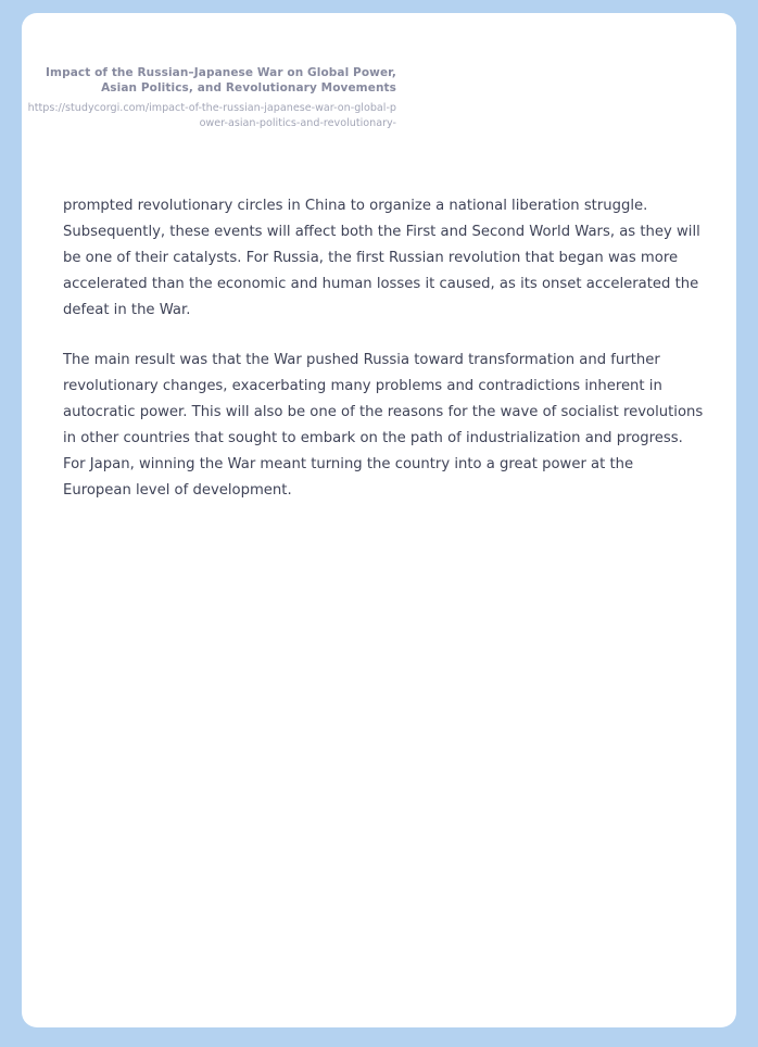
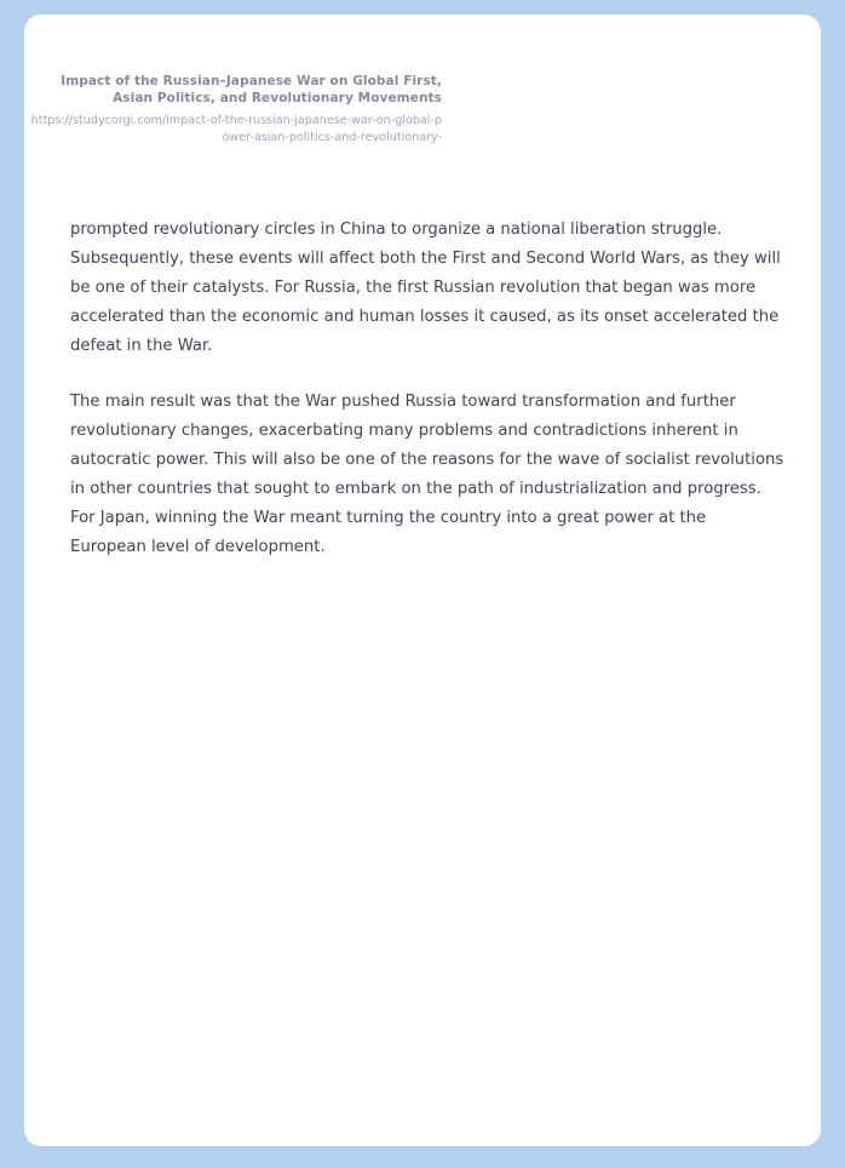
- Impact of the Russian–Japanese War on Global Power, Asian Politics, and Revolutionary Movements
+ Impact of the Russian–Japanese War on Global First, Asian Politics, and Revolutionary Movements
  https://studycorgi.com/impact-of-the-russian-japanese-war-on-global-power-asian-politics-and-revolutionary-
  prompted revolutionary circles in China to organize a national liberation struggle. Subsequently, these events will affect both the First and Second World Wars, as they will be one of their catalysts. For Russia, the first Russian revolution that began was more accelerated than the economic and human losses it caused, as its onset accelerated the defeat in the War.
  The main result was that the War pushed Russia toward transformation and further revolutionary changes, exacerbating many problems and contradictions inherent in autocratic power. This will also be one of the reasons for the wave of socialist revolutions in other countries that sought to embark on the path of industrialization and progress. For Japan, winning the War meant turning the country into a great power at the European level of development.
